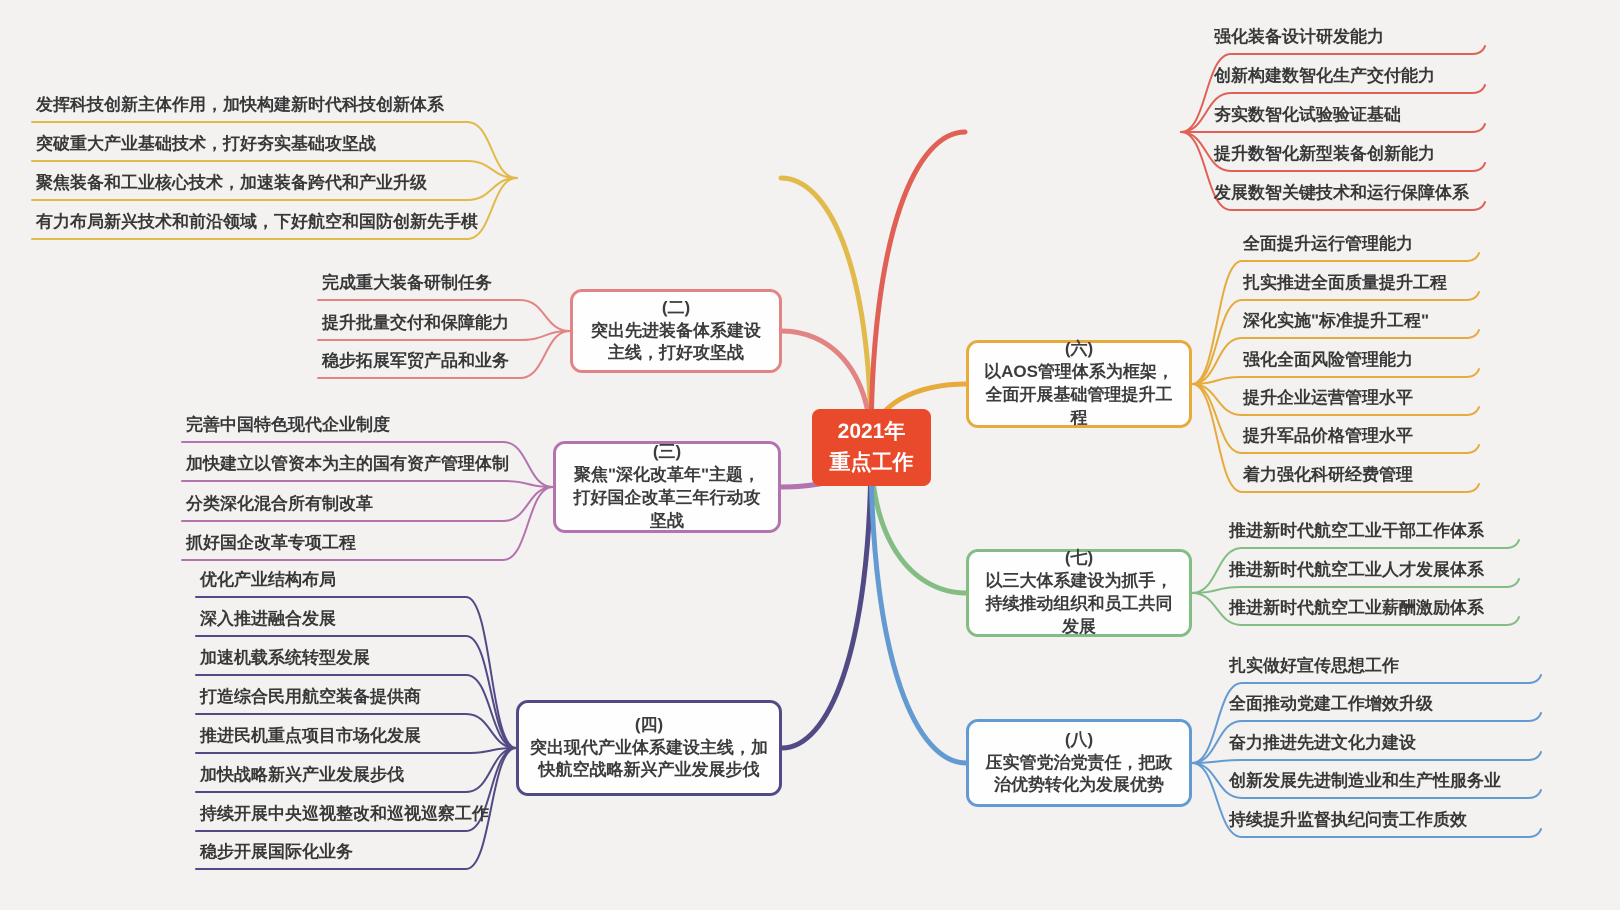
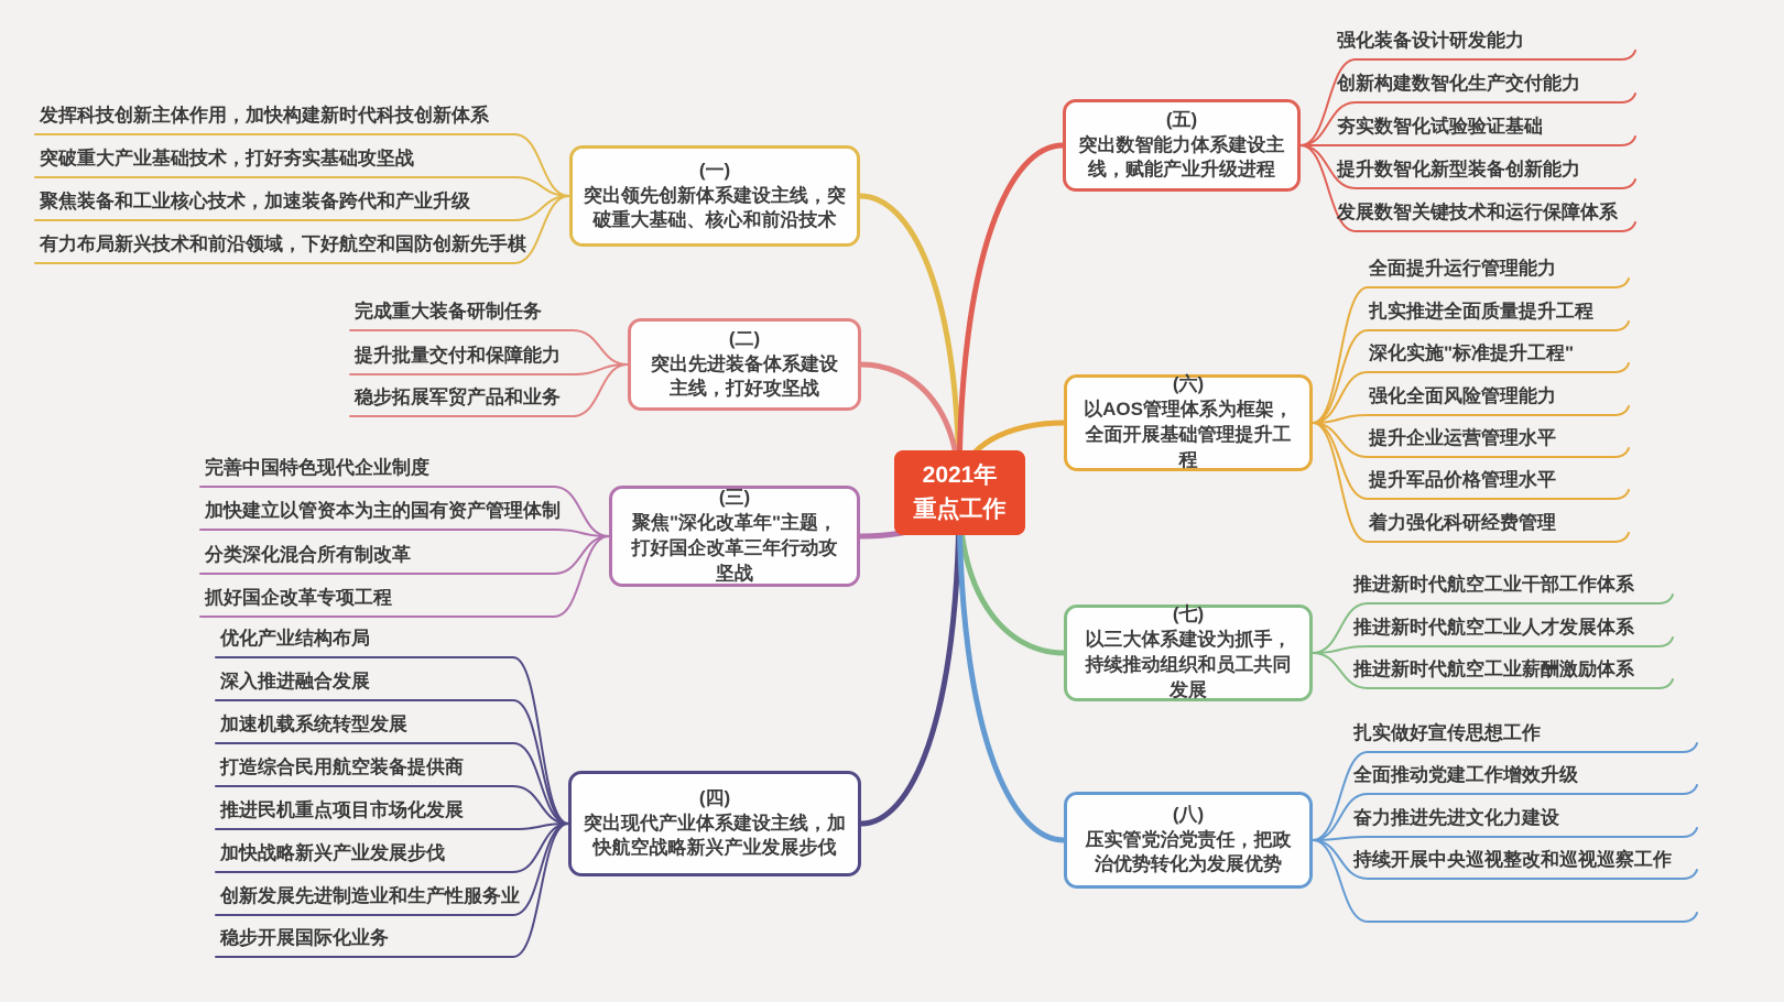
  2021年
  重点工作
+ (一)
+ 突出领先创新体系建设主线，突破重大基础、核心和前沿技术
  发挥科技创新主体作用，加快构建新时代科技创新体系
  突破重大产业基础技术，打好夯实基础攻坚战
  聚焦装备和工业核心技术，加速装备跨代和产业升级
  有力布局新兴技术和前沿领域，下好航空和国防创新先手棋
  (二)
  突出先进装备体系建设主线，打好攻坚战
  完成重大装备研制任务
  提升批量交付和保障能力
  稳步拓展军贸产品和业务
  (三)
  聚焦"深化改革年"主题，打好国企改革三年行动攻坚战
  完善中国特色现代企业制度
  加快建立以管资本为主的国有资产管理体制
  分类深化混合所有制改革
  抓好国企改革专项工程
  (四)
  突出现代产业体系建设主线，加快航空战略新兴产业发展步伐
  优化产业结构布局
  深入推进融合发展
  加速机载系统转型发展
  打造综合民用航空装备提供商
  推进民机重点项目市场化发展
  加快战略新兴产业发展步伐
- 持续开展中央巡视整改和巡视巡察工作
+ 创新发展先进制造业和生产性服务业
  稳步开展国际化业务
+ (五)
+ 突出数智能力体系建设主线，赋能产业升级进程
  强化装备设计研发能力
  创新构建数智化生产交付能力
  夯实数智化试验验证基础
  提升数智化新型装备创新能力
  发展数智关键技术和运行保障体系
  (六)
  以AOS管理体系为框架，全面开展基础管理提升工程
  全面提升运行管理能力
  扎实推进全面质量提升工程
  深化实施"标准提升工程"
  强化全面风险管理能力
  提升企业运营管理水平
  提升军品价格管理水平
  着力强化科研经费管理
  (七)
  以三大体系建设为抓手，持续推动组织和员工共同发展
  推进新时代航空工业干部工作体系
  推进新时代航空工业人才发展体系
  推进新时代航空工业薪酬激励体系
  (八)
  压实管党治党责任，把政治优势转化为发展优势
  扎实做好宣传思想工作
  全面推动党建工作增效升级
  奋力推进先进文化力建设
- 创新发展先进制造业和生产性服务业
+ 持续开展中央巡视整改和巡视巡察工作
- 持续提升监督执纪问责工作质效
